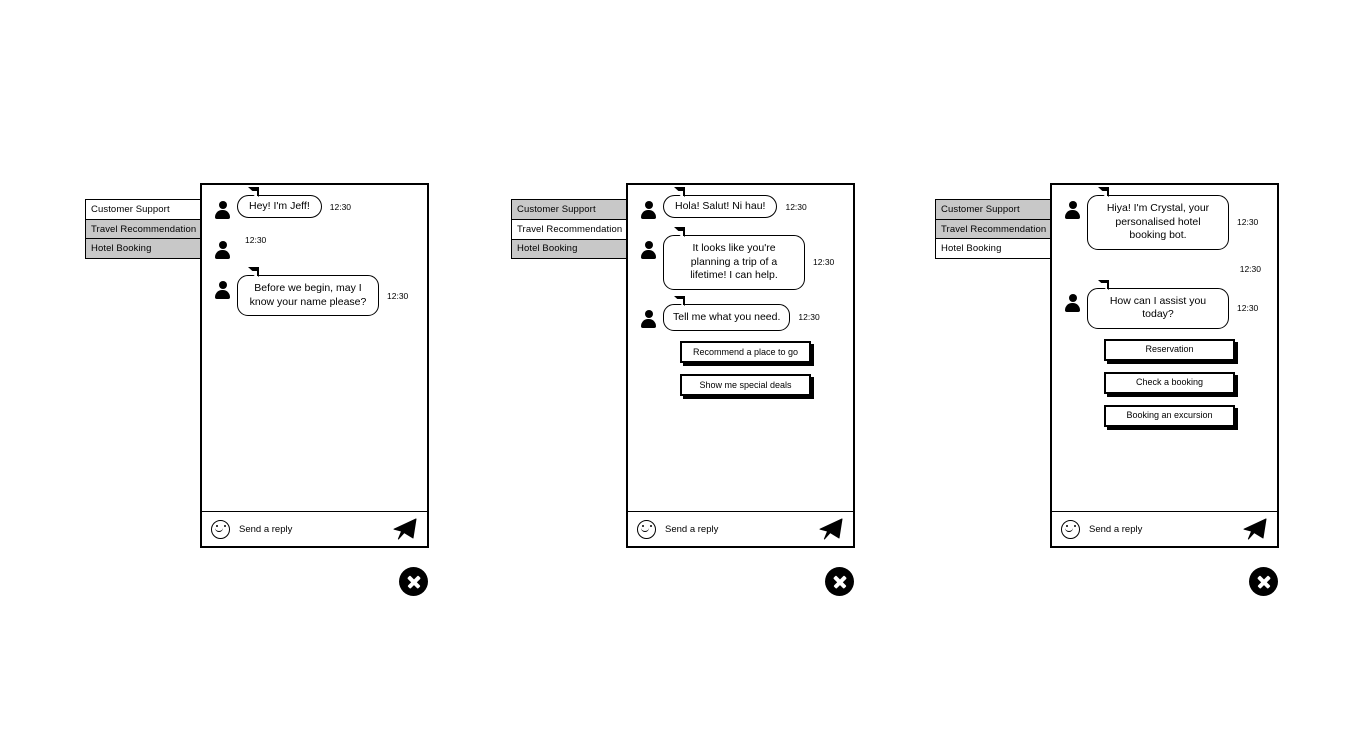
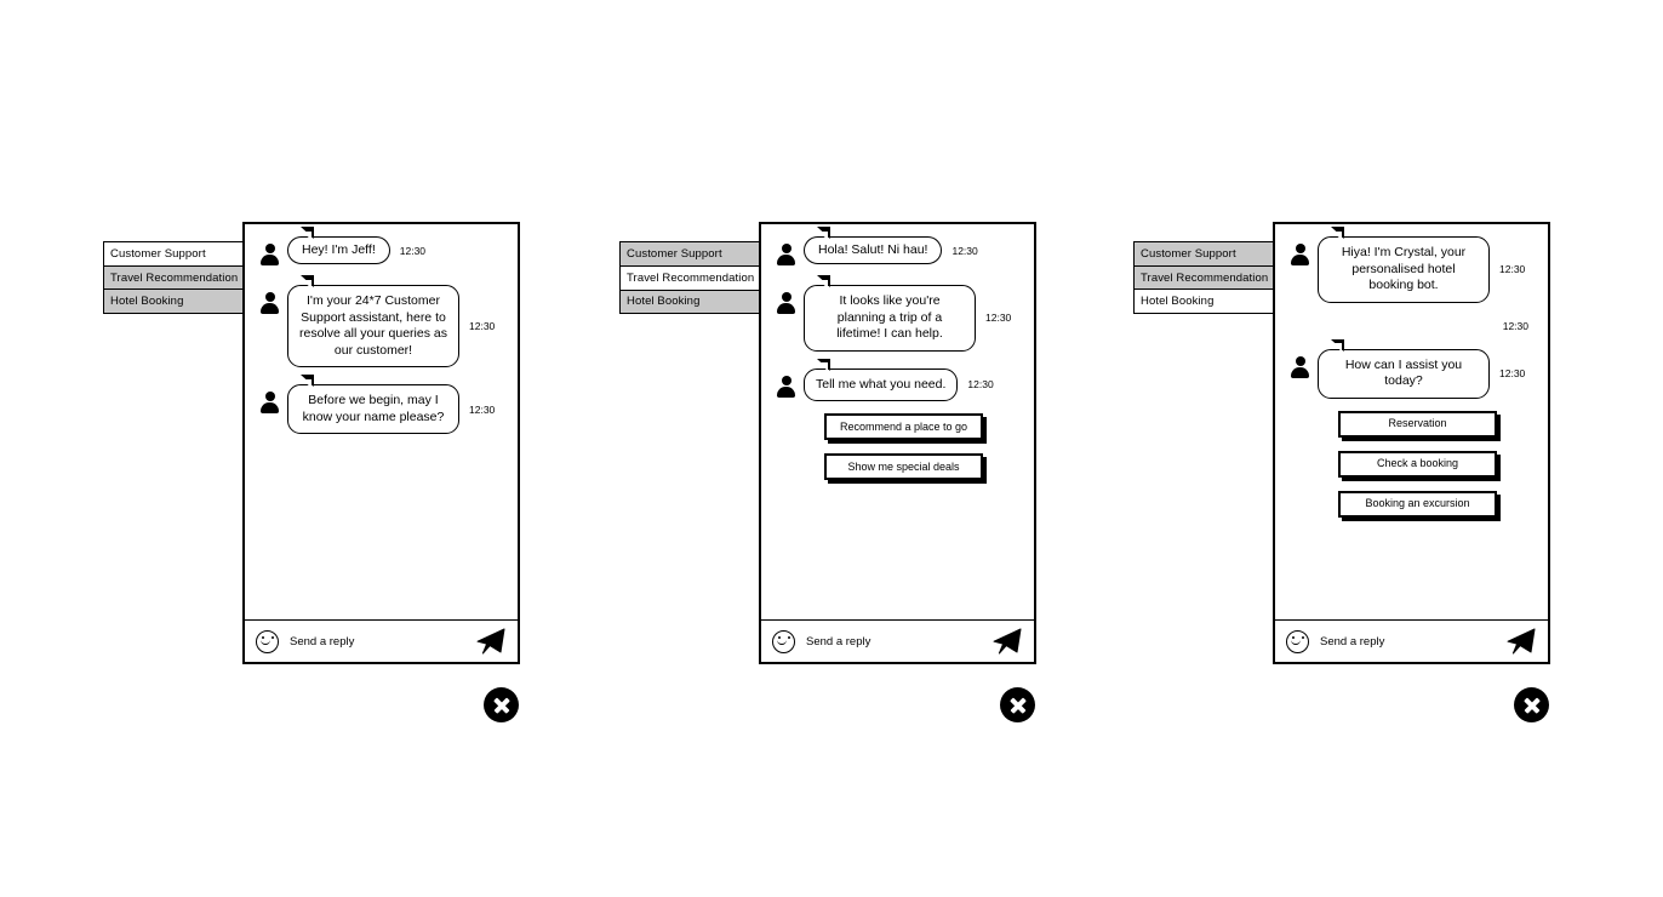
  Customer Support
  Travel Recommendation
  Hotel Booking
  Hey! I'm Jeff!
  12:30
+ I'm your 24*7 Customer Support assistant, here to resolve all your queries as our customer!
  12:30
  Before we begin, may I know your name please?
  12:30
  Send a reply
  Customer Support
  Travel Recommendation
  Hotel Booking
  Hola! Salut! Ni hau!
  12:30
  It looks like you're planning a trip of a lifetime! I can help.
  12:30
  Tell me what you need.
  12:30
  Recommend a place to go
  Show me special deals
  Send a reply
  Customer Support
  Travel Recommendation
  Hotel Booking
  Hiya! I'm Crystal, your personalised hotel booking bot.
  12:30
  12:30
  How can I assist you today?
  12:30
  Reservation
  Check a booking
  Booking an excursion
  Send a reply
